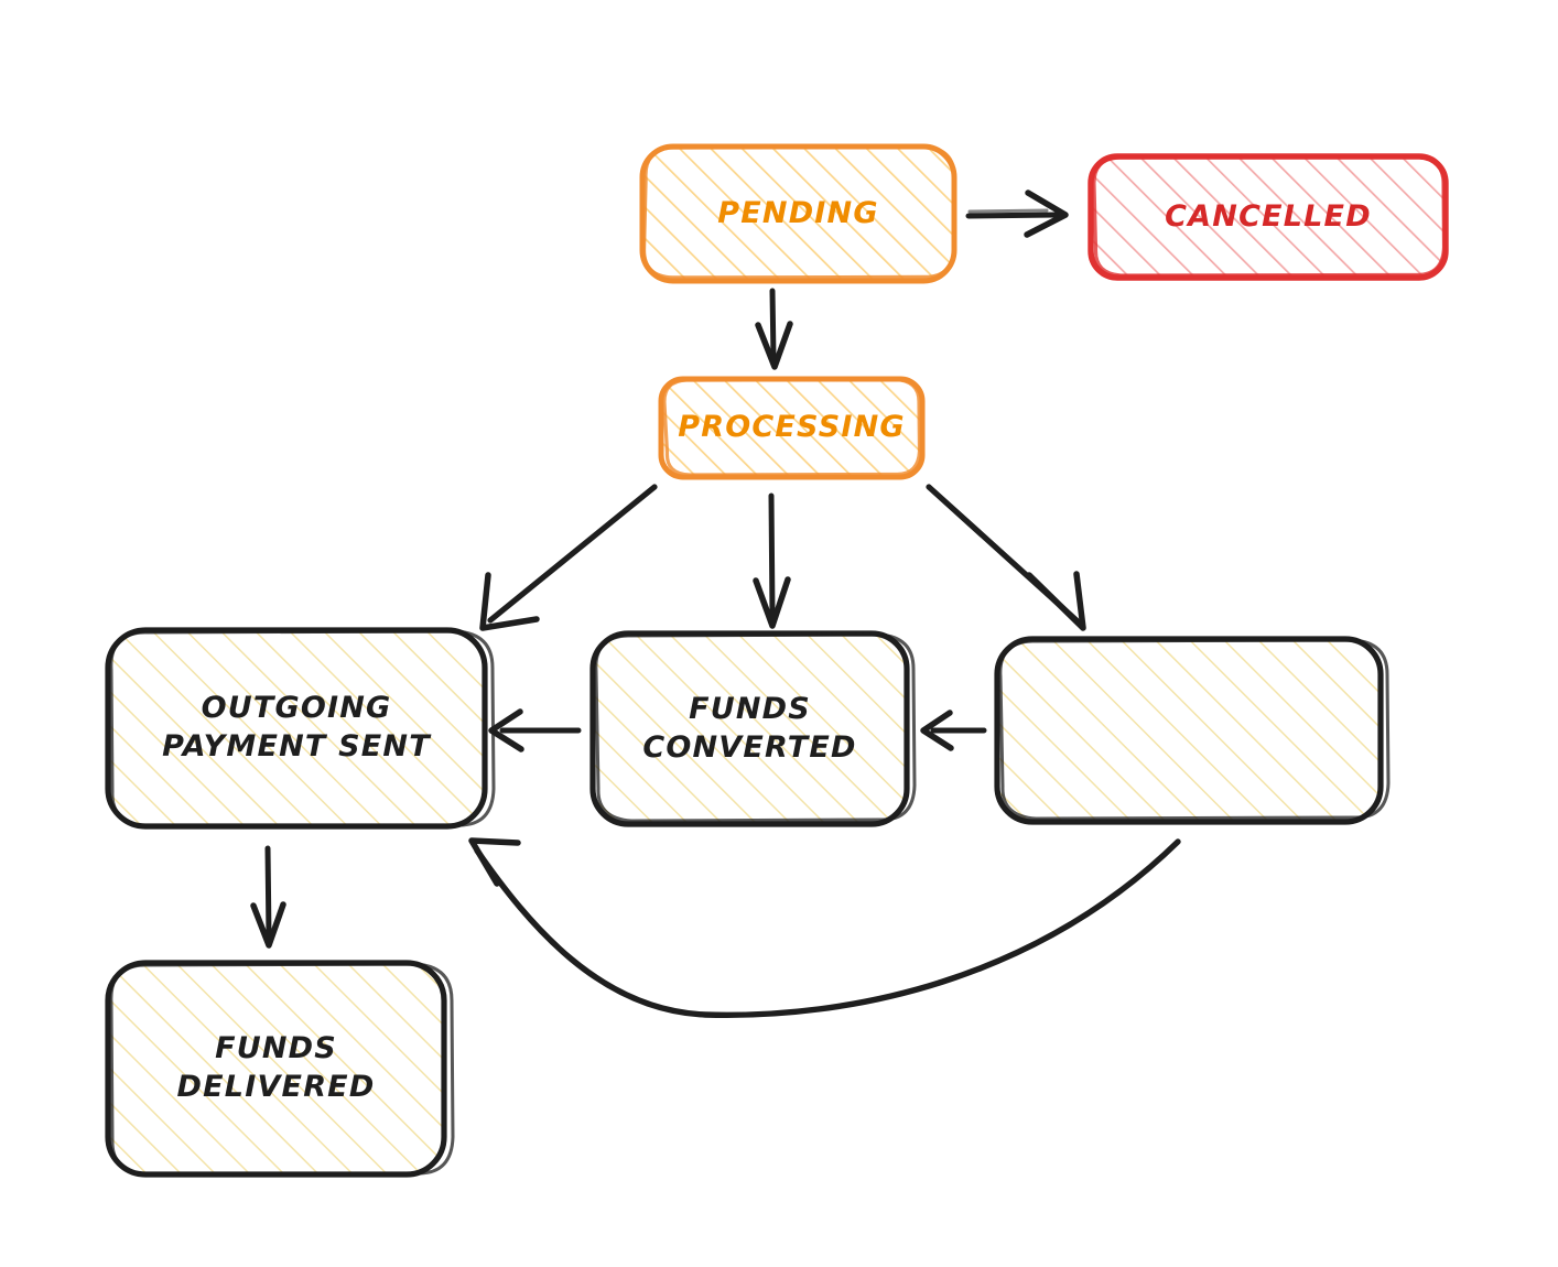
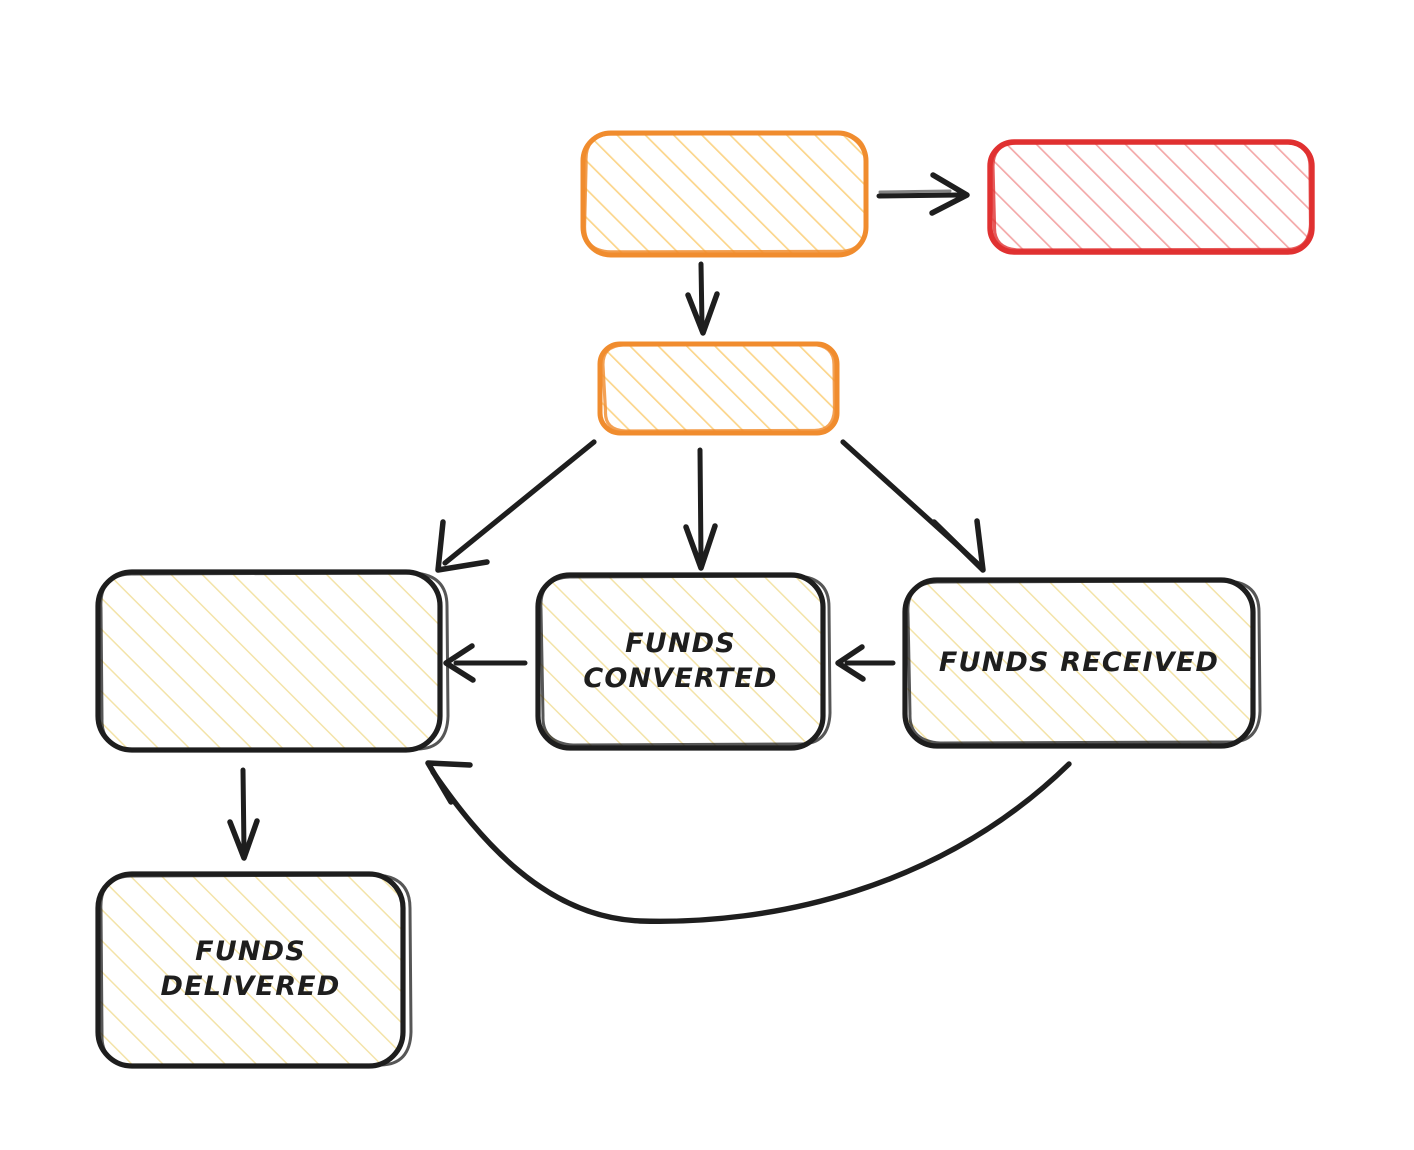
- PENDING
- CANCELLED
- PROCESSING
- OUTGOING
- PAYMENT SENT
  FUNDS
  CONVERTED
+ FUNDS RECEIVED
  FUNDS
  DELIVERED
